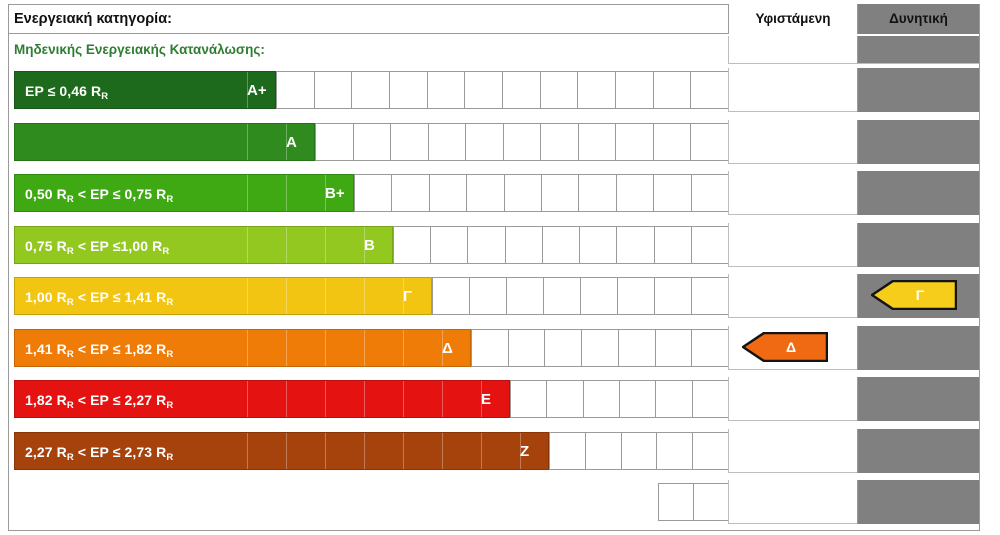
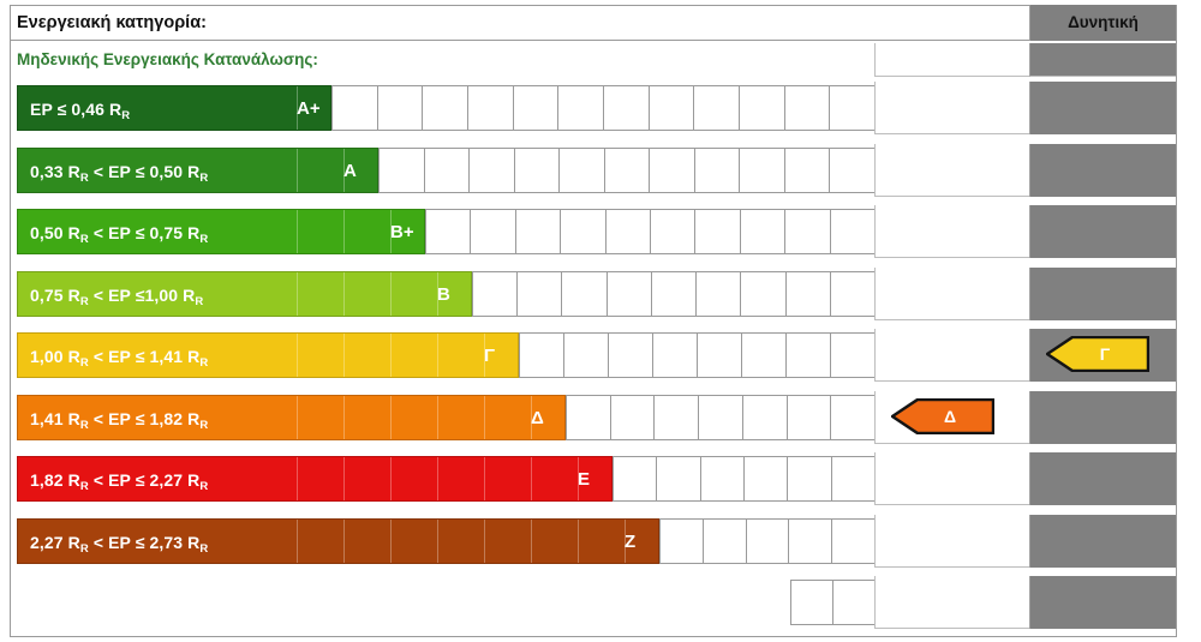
  Ενεργειακή κατηγορία:
- Υφιστάμενη
  Δυνητική
  Μηδενικής Ενεργειακής Κατανάλωσης:
  EP ≤ 0,46 RR
  A+
+ 0,33 RR < EP ≤ 0,50 RR
  A
  0,50 RR < EP ≤ 0,75 RR
  B+
  0,75 RR < EP ≤1,00 RR
  B
  1,00 RR < EP ≤ 1,41 RR
  Γ
  1,41 RR < EP ≤ 1,82 RR
  Δ
  1,82 RR < EP ≤ 2,27 RR
  E
  2,27 RR < EP ≤ 2,73 RR
  Z
  Δ
  Γ
